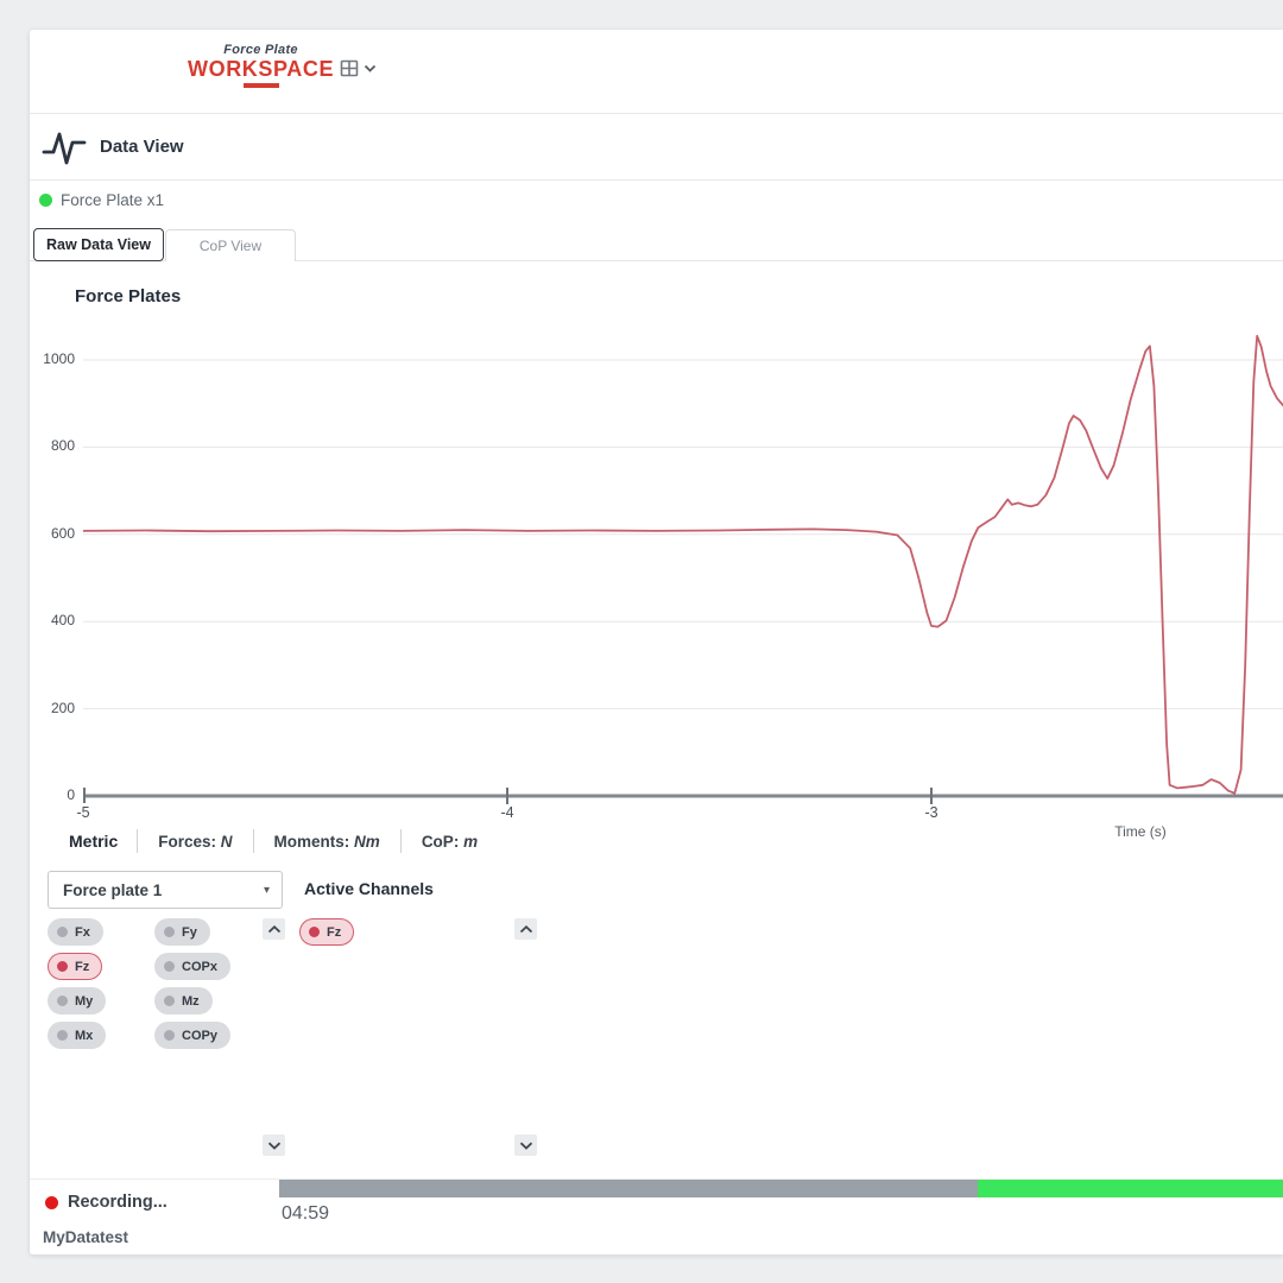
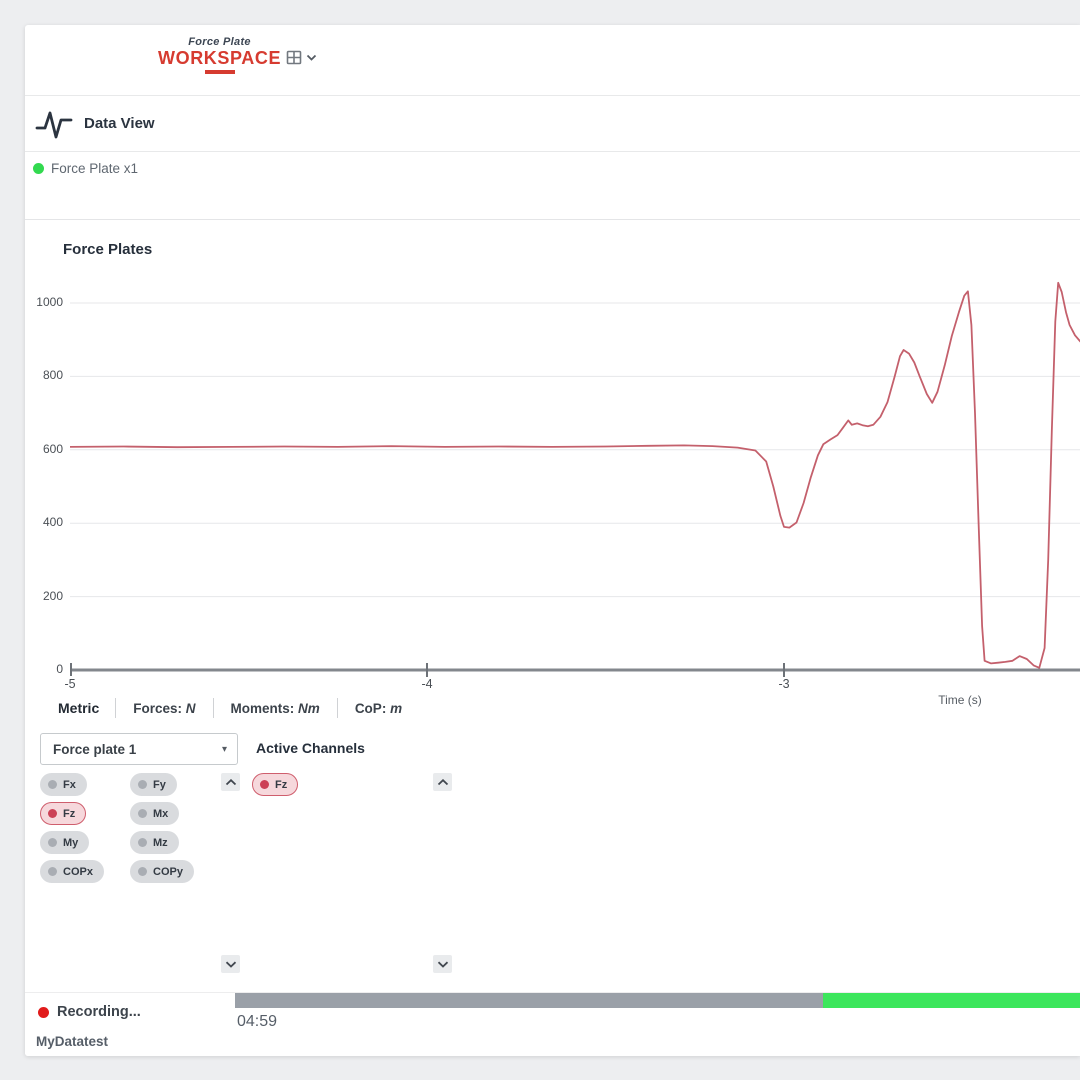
  Force Plate
  WORKSPACE
  Data View
  Force Plate x1
- Raw Data View
- CoP View
  Force Plates
  0
  200
  400
  600
  800
  1000
  -5
  -4
  -3
  Time (s)
  Metric
  Forces: N
  Moments: Nm
  CoP: m
  Force plate 1
  ▾
  Active Channels
  Fx
  Fy
  Fz
- COPx
+ Mx
  My
  Mz
- Mx
+ COPx
  COPy
  Fz
  Recording...
  04:59
  MyDatatest
